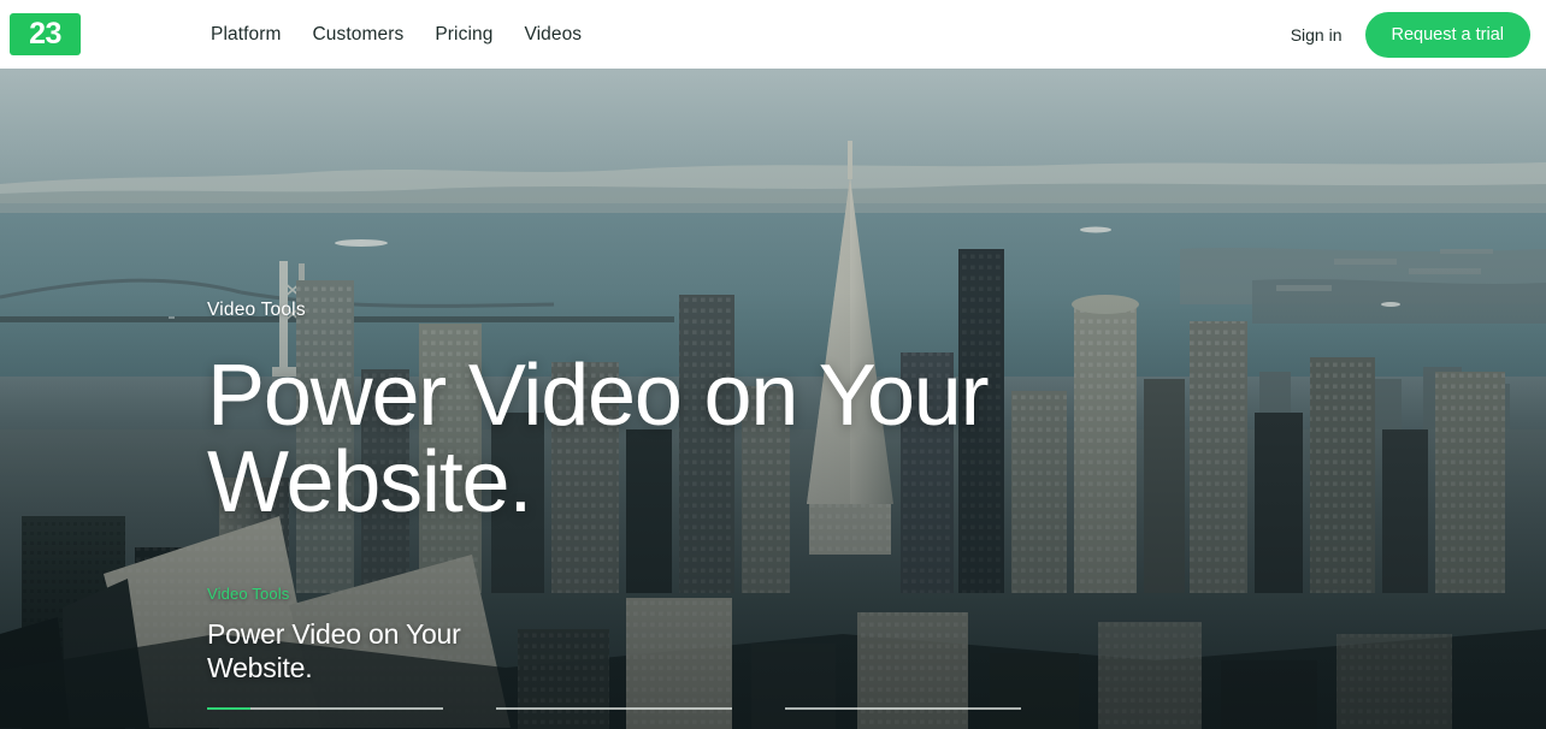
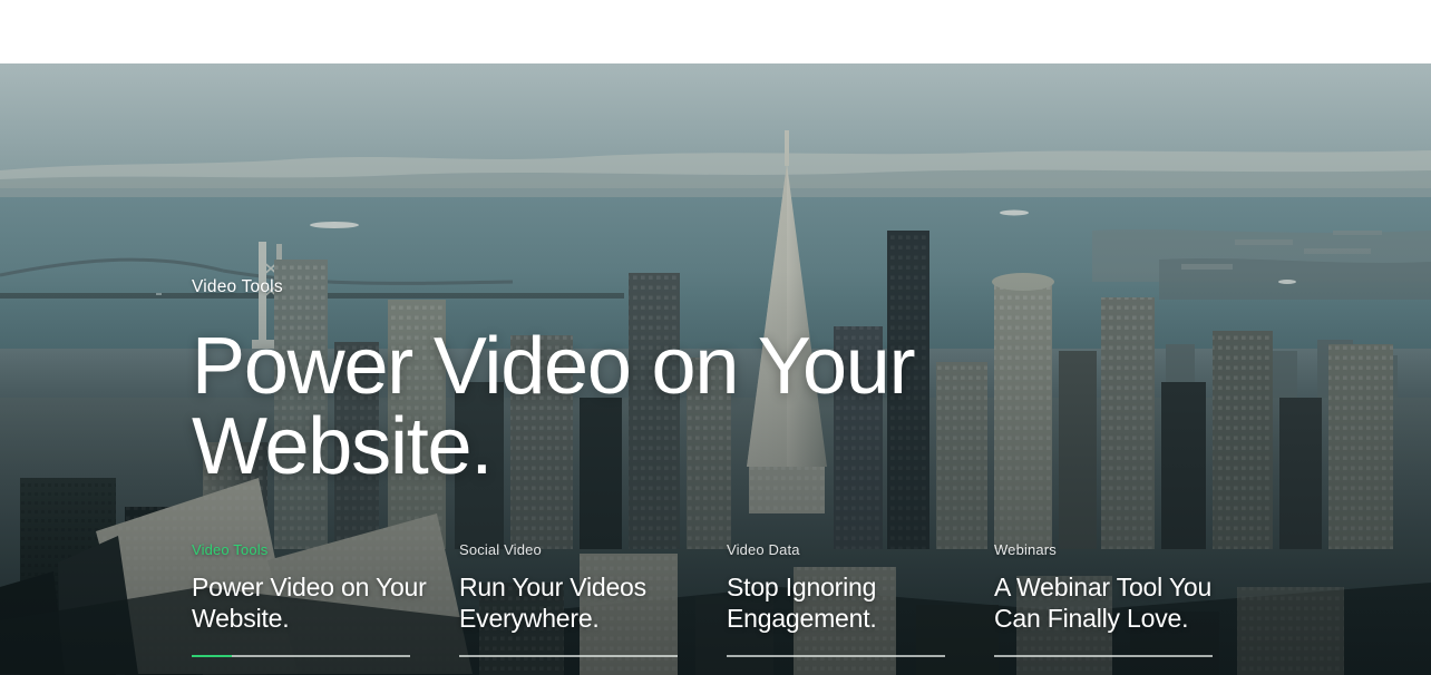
- 23
- Platform
- Customers
- Pricing
- Videos
- Sign in
- Request a trial
  Video Tools
  Power Video on Your Website.
  Video Tools
  Power Video on Your Website.
+ Social Video
+ Run Your Videos Everywhere.
+ Video Data
+ Stop Ignoring Engagement.
+ Webinars
+ A Webinar Tool You Can Finally Love.
